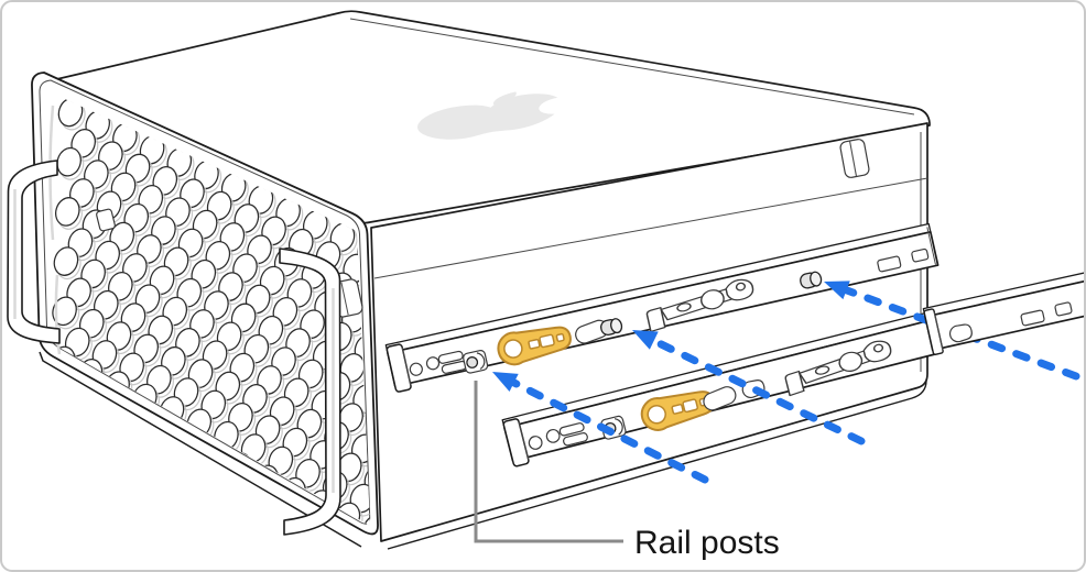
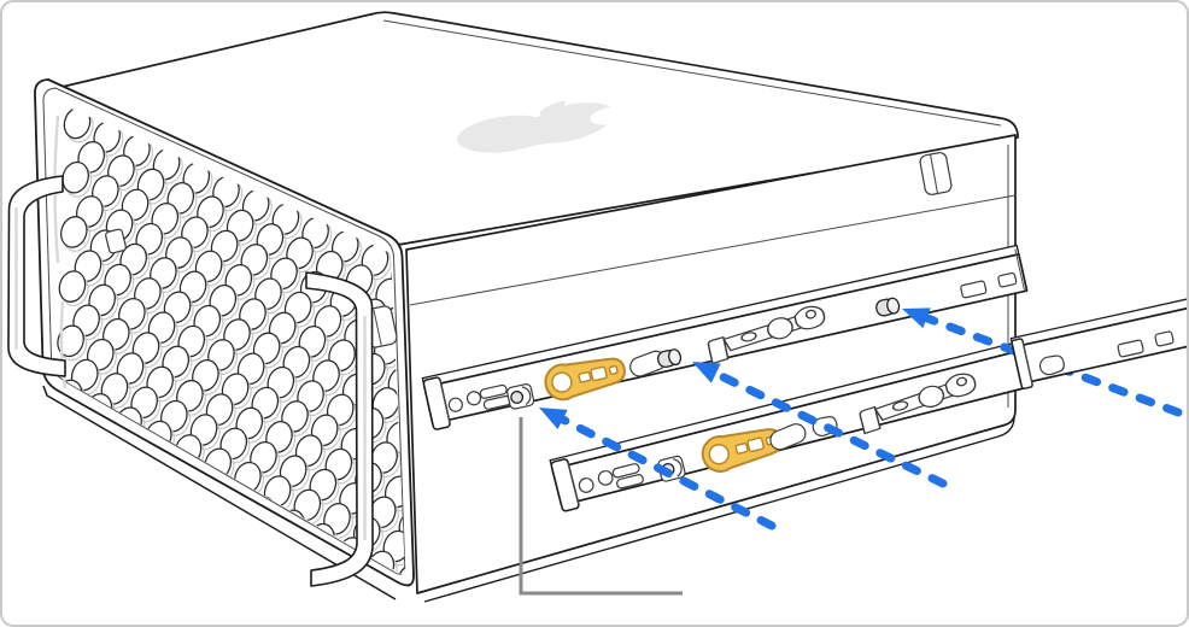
- Rail posts
